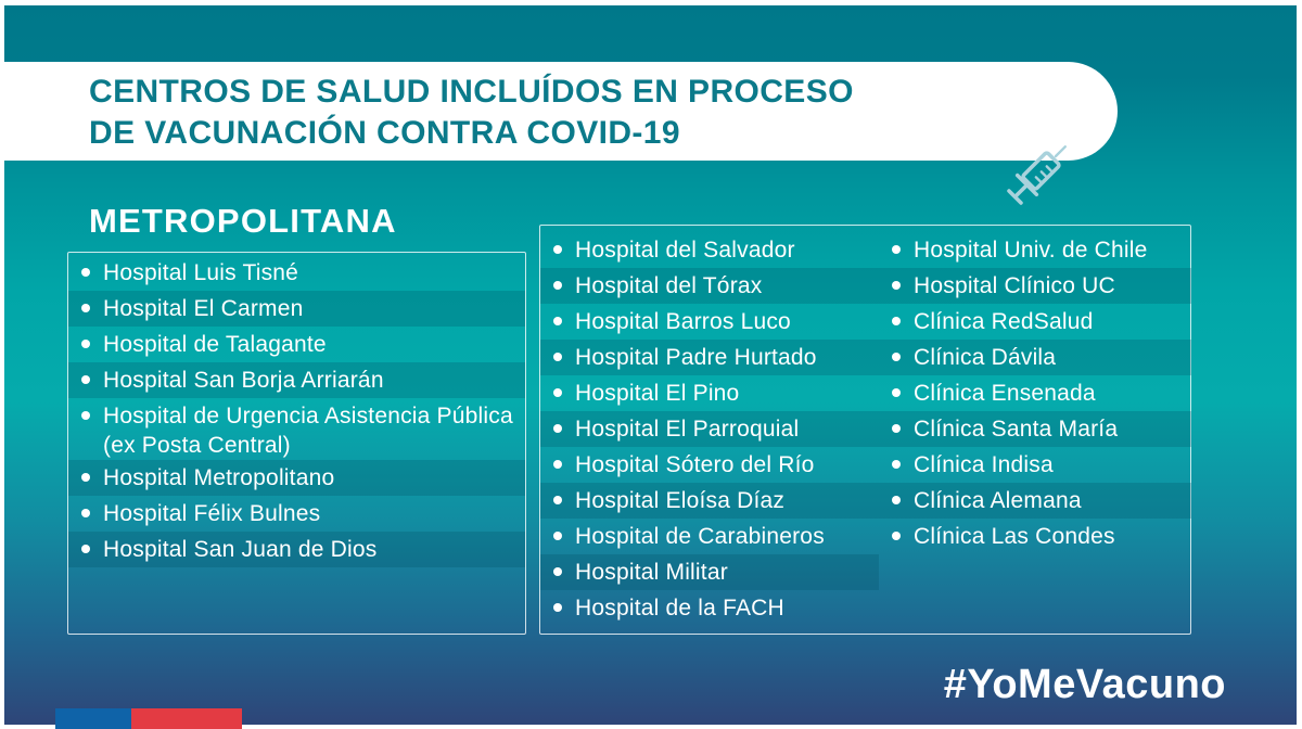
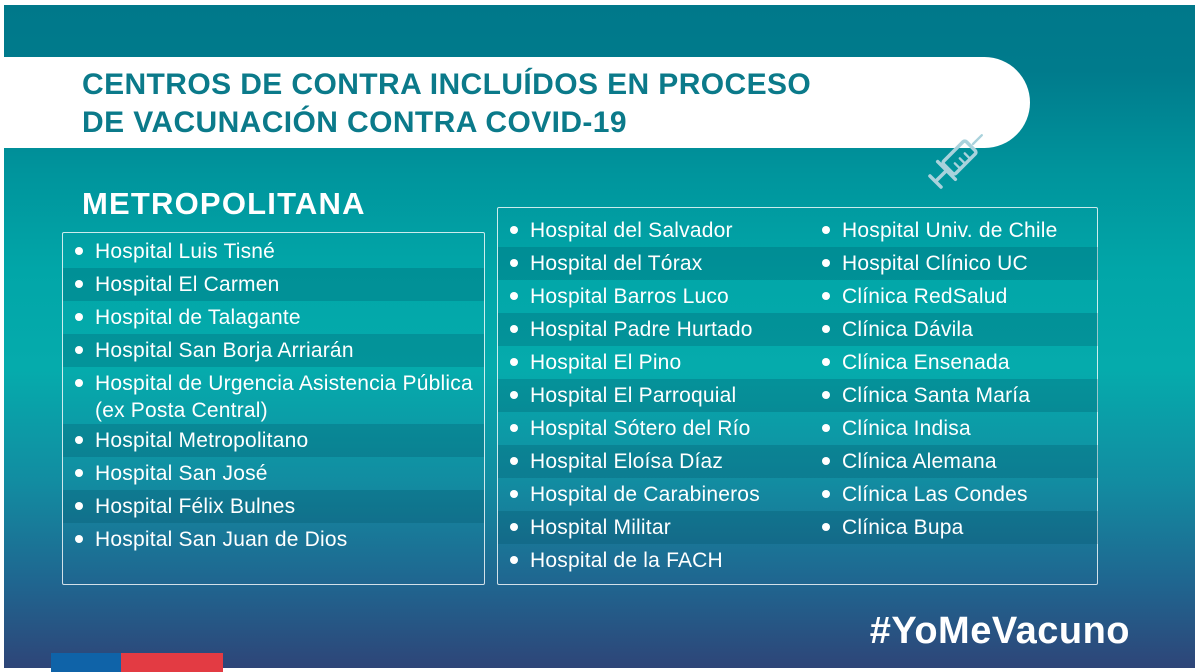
- CENTROS DE SALUD INCLUÍDOS EN PROCESO
+ CENTROS DE CONTRA INCLUÍDOS EN PROCESO
  DE VACUNACIÓN CONTRA COVID-19
  METROPOLITANA
  Hospital Luis Tisné
  Hospital El Carmen
  Hospital de Talagante
  Hospital San Borja Arriarán
  Hospital de Urgencia Asistencia Pública (ex Posta Central)
  Hospital Metropolitano
+ Hospital San José
  Hospital Félix Bulnes
  Hospital San Juan de Dios
  Hospital del Salvador
  Hospital del Tórax
  Hospital Barros Luco
  Hospital Padre Hurtado
  Hospital El Pino
  Hospital El Parroquial
  Hospital Sótero del Río
  Hospital Eloísa Díaz
  Hospital de Carabineros
  Hospital Militar
  Hospital de la FACH
  Hospital Univ. de Chile
  Hospital Clínico UC
  Clínica RedSalud
  Clínica Dávila
  Clínica Ensenada
  Clínica Santa María
  Clínica Indisa
  Clínica Alemana
  Clínica Las Condes
+ Clínica Bupa
  #YoMeVacuno
